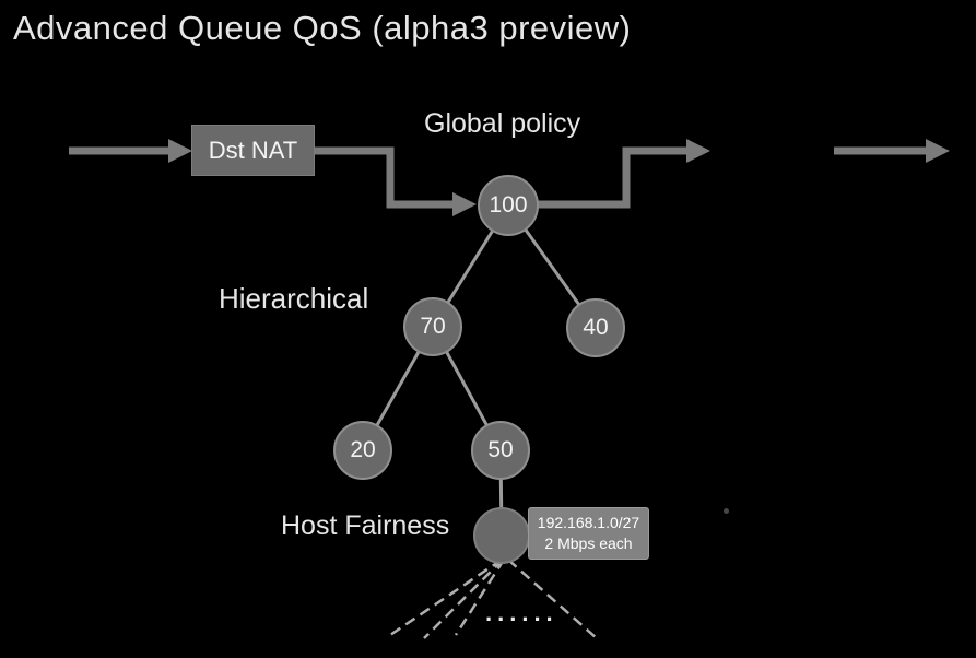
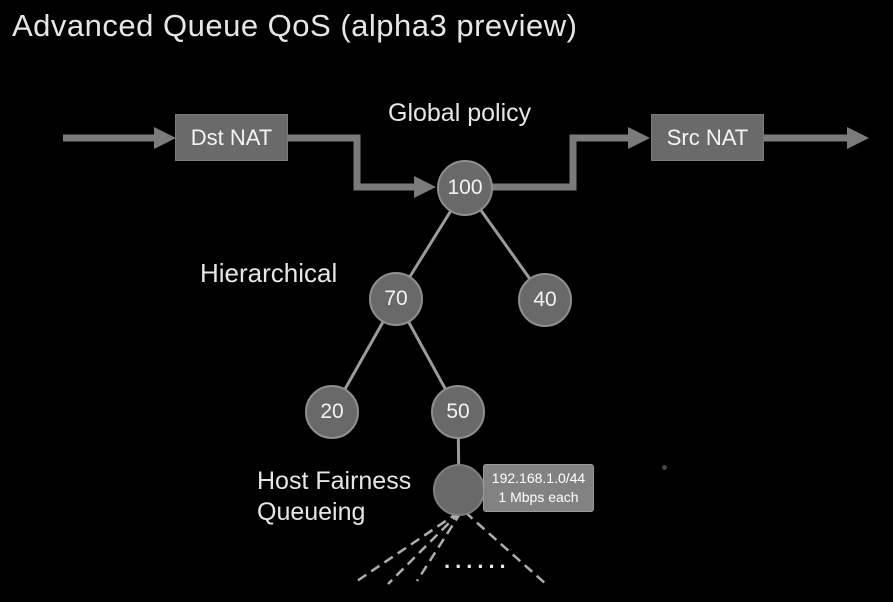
  Advanced Queue QoS (alpha3 preview)
  Dst NAT
+ Src NAT
  Global policy
  Hierarchical
  Host Fairness
+ Queueing
  100
  70
  40
  20
  50
- 192.168.1.0/27
+ 192.168.1.0/44
- 2 Mbps each
+ 1 Mbps each
  ......
